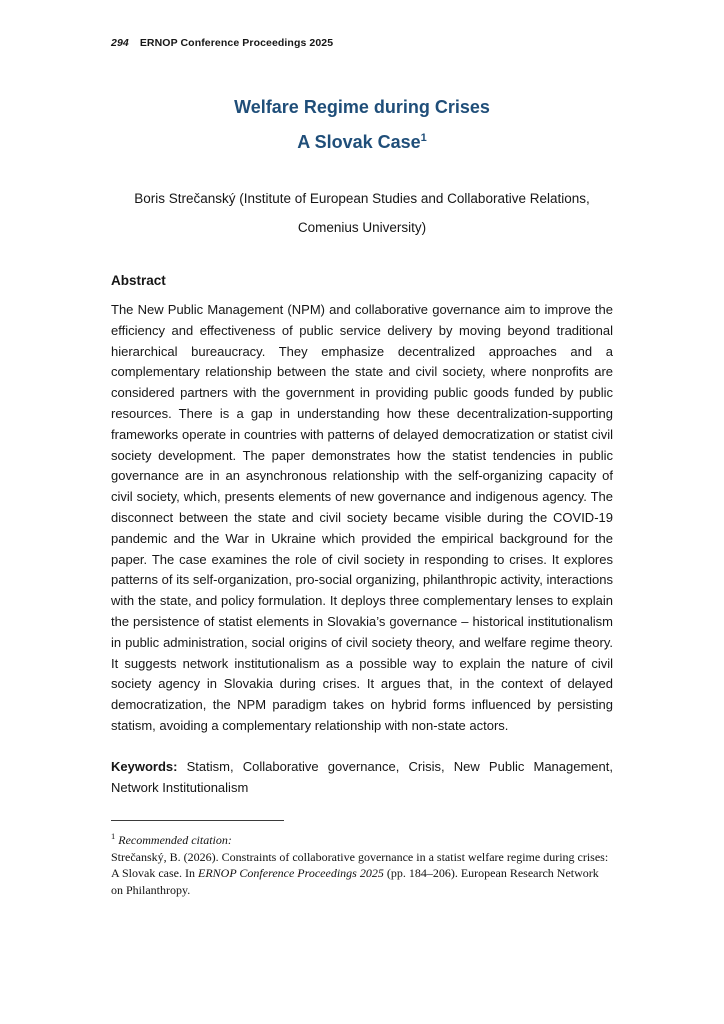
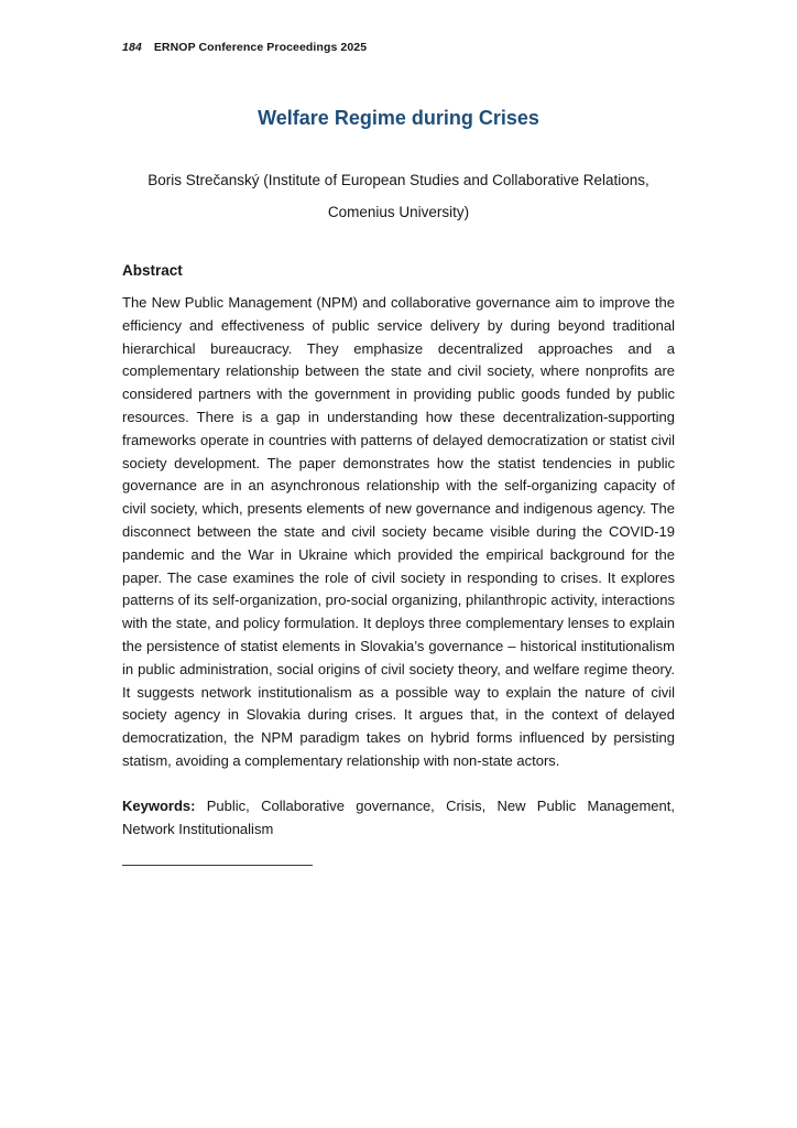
- 294
+ 184
  ERNOP Conference Proceedings 2025
  Welfare Regime during Crises
- A Slovak Case1
  Boris Strečanský (Institute of European Studies and Collaborative Relations,
  Comenius University)
  Abstract
- The New Public Management (NPM) and collaborative governance aim to improve the efficiency and effectiveness of public service delivery by moving beyond traditional hierarchical bureaucracy. They emphasize decentralized approaches and a complementary relationship between the state and civil society, where nonprofits are considered partners with the government in providing public goods funded by public resources. There is a gap in understanding how these decentralization-supporting frameworks operate in countries with patterns of delayed democratization or statist civil society development. The paper demonstrates how the statist tendencies in public governance are in an asynchronous relationship with the self-organizing capacity of civil society, which, presents elements of new governance and indigenous agency. The disconnect between the state and civil society became visible during the COVID-19 pandemic and the War in Ukraine which provided the empirical background for the paper. The case examines the role of civil society in responding to crises. It explores patterns of its self-organization, pro-social organizing, philanthropic activity, interactions with the state, and policy formulation. It deploys three complementary lenses to explain the persistence of statist elements in Slovakia’s governance – historical institutionalism in public administration, social origins of civil society theory, and welfare regime theory. It suggests network institutionalism as a possible way to explain the nature of civil society agency in Slovakia during crises. It argues that, in the context of delayed democratization, the NPM paradigm takes on hybrid forms influenced by persisting statism, avoiding a complementary relationship with non-state actors.
+ The New Public Management (NPM) and collaborative governance aim to improve the efficiency and effectiveness of public service delivery by during beyond traditional hierarchical bureaucracy. They emphasize decentralized approaches and a complementary relationship between the state and civil society, where nonprofits are considered partners with the government in providing public goods funded by public resources. There is a gap in understanding how these decentralization-supporting frameworks operate in countries with patterns of delayed democratization or statist civil society development. The paper demonstrates how the statist tendencies in public governance are in an asynchronous relationship with the self-organizing capacity of civil society, which, presents elements of new governance and indigenous agency. The disconnect between the state and civil society became visible during the COVID-19 pandemic and the War in Ukraine which provided the empirical background for the paper. The case examines the role of civil society in responding to crises. It explores patterns of its self-organization, pro-social organizing, philanthropic activity, interactions with the state, and policy formulation. It deploys three complementary lenses to explain the persistence of statist elements in Slovakia’s governance – historical institutionalism in public administration, social origins of civil society theory, and welfare regime theory. It suggests network institutionalism as a possible way to explain the nature of civil society agency in Slovakia during crises. It argues that, in the context of delayed democratization, the NPM paradigm takes on hybrid forms influenced by persisting statism, avoiding a complementary relationship with non-state actors.
- Keywords: Statism, Collaborative governance, Crisis, New Public Management, Network Institutionalism
+ Keywords: Public, Collaborative governance, Crisis, New Public Management, Network Institutionalism
- 1 Recommended citation:
- Strečanský, B. (2026). Constraints of collaborative governance in a statist welfare regime during crises: A Slovak case. In ERNOP Conference Proceedings 2025 (pp. 184–206). European Research Network on Philanthropy.
